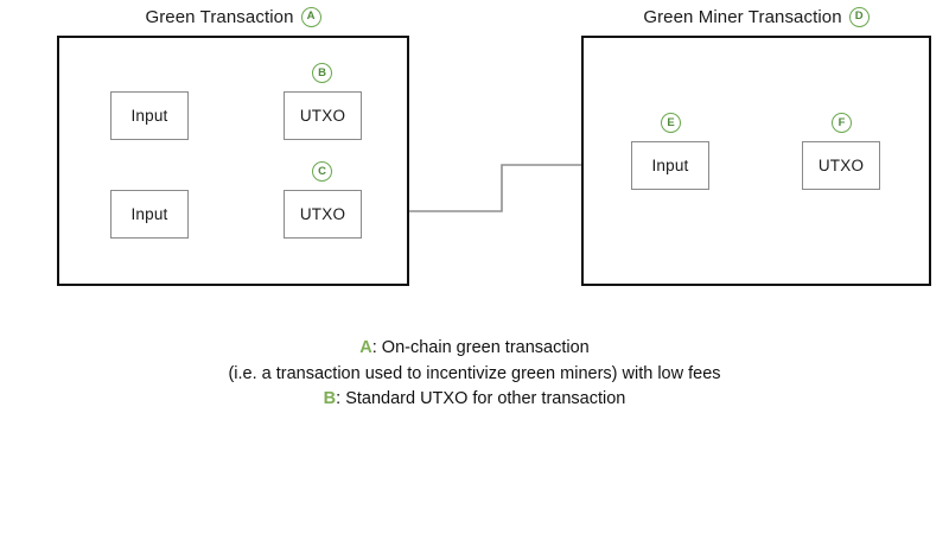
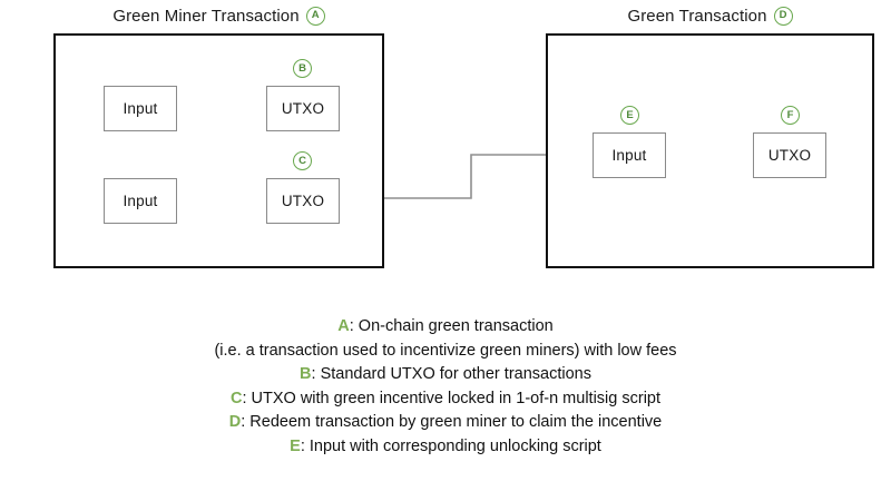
- Green Transaction
+ Green Miner Transaction
  A
  Input
  B
  UTXO
  Input
  C
  UTXO
- Green Miner Transaction
+ Green Transaction
  D
  E
  Input
  F
  UTXO
  A: On-chain green transaction
  (i.e. a transaction used to incentivize green miners) with low fees
- B: Standard UTXO for other transaction
+ B: Standard UTXO for other transactions
+ C: UTXO with green incentive locked in 1-of-n multisig script
+ D: Redeem transaction by green miner to claim the incentive
+ E: Input with corresponding unlocking script
